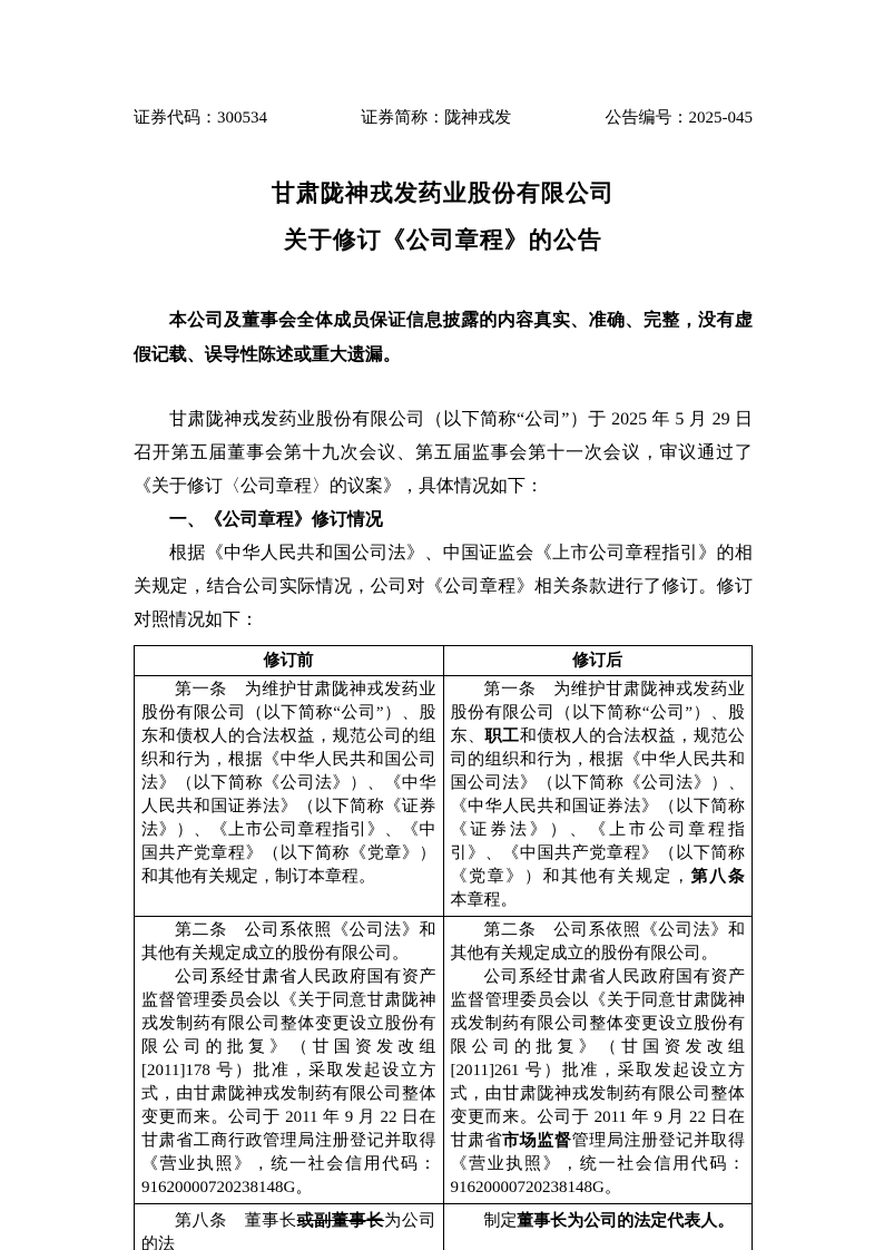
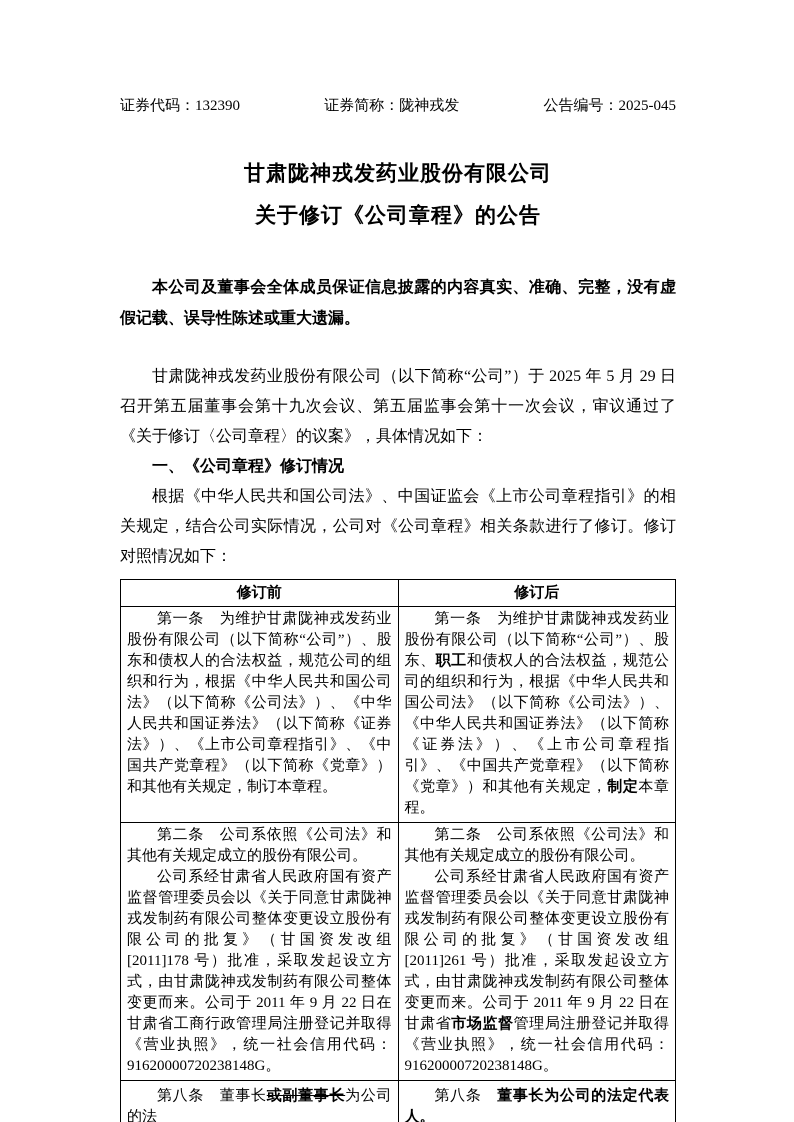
- 证券代码：300534
+ 证券代码：132390
  证券简称：陇神戎发
  公告编号：2025-045
  甘肃陇神戎发药业股份有限公司
  关于修订《公司章程》的公告
  本公司及董事会全体成员保证信息披露的内容真实、准确、完整，没有虚假记载、误导性陈述或重大遗漏。
  甘肃陇神戎发药业股份有限公司（以下简称“公司”）于 2025 年 5 月 29 日召开第五届董事会第十九次会议、第五届监事会第十一次会议，审议通过了《关于修订〈公司章程〉的议案》，具体情况如下：
  一、《公司章程》修订情况
  根据《中华人民共和国公司法》、中国证监会《上市公司章程指引》的相关规定，结合公司实际情况，公司对《公司章程》相关条款进行了修订。修订对照情况如下：
  修订前	修订后
- 第一条 为维护甘肃陇神戎发药业股份有限公司（以下简称“公司”）、股东和债权人的合法权益，规范公司的组织和行为，根据《中华人民共和国公司法》（以下简称《公司法》）、《中华人民共和国证券法》（以下简称《证券法》）、《上市公司章程指引》、《中国共产党章程》（以下简称《党章》）和其他有关规定，制订本章程。	第一条 为维护甘肃陇神戎发药业股份有限公司（以下简称“公司”）、股东、职工和债权人的合法权益，规范公司的组织和行为，根据《中华人民共和国公司法》（以下简称《公司法》）、《中华人民共和国证券法》（以下简称《证券法》）、《上市公司章程指引》、《中国共产党章程》（以下简称《党章》）和其他有关规定，第八条 本章程。
+ 第一条 为维护甘肃陇神戎发药业股份有限公司（以下简称“公司”）、股东和债权人的合法权益，规范公司的组织和行为，根据《中华人民共和国公司法》（以下简称《公司法》）、《中华人民共和国证券法》（以下简称《证券法》）、《上市公司章程指引》、《中国共产党章程》（以下简称《党章》）和其他有关规定，制订本章程。	第一条 为维护甘肃陇神戎发药业股份有限公司（以下简称“公司”）、股东、职工和债权人的合法权益，规范公司的组织和行为，根据《中华人民共和国公司法》（以下简称《公司法》）、《中华人民共和国证券法》（以下简称《证券法》）、《上市公司章程指引》、《中国共产党章程》（以下简称《党章》）和其他有关规定，制定本章程。
  第二条 公司系依照《公司法》和其他有关规定成立的股份有限公司。公司系经甘肃省人民政府国有资产监督管理委员会以《关于同意甘肃陇神戎发制药有限公司整体变更设立股份有限公司的批复》（甘国资发改组[2011]178 号）批准，采取发起设立方式，由甘肃陇神戎发制药有限公司整体变更而来。公司于 2011 年 9 月 22 日在甘肃省工商行政管理局注册登记并取得《营业执照》，统一社会信用代码：91620000720238148G。	第二条 公司系依照《公司法》和其他有关规定成立的股份有限公司。公司系经甘肃省人民政府国有资产监督管理委员会以《关于同意甘肃陇神戎发制药有限公司整体变更设立股份有限公司的批复》（甘国资发改组[2011]261 号）批准，采取发起设立方式，由甘肃陇神戎发制药有限公司整体变更而来。公司于 2011 年 9 月 22 日在甘肃省市场监督管理局注册登记并取得《营业执照》，统一社会信用代码：91620000720238148G。
- 第八条 董事长或副董事长为公司的法	制定董事长为公司的法定代表人。
+ 第八条 董事长或副董事长为公司的法	第八条 董事长为公司的法定代表人。
